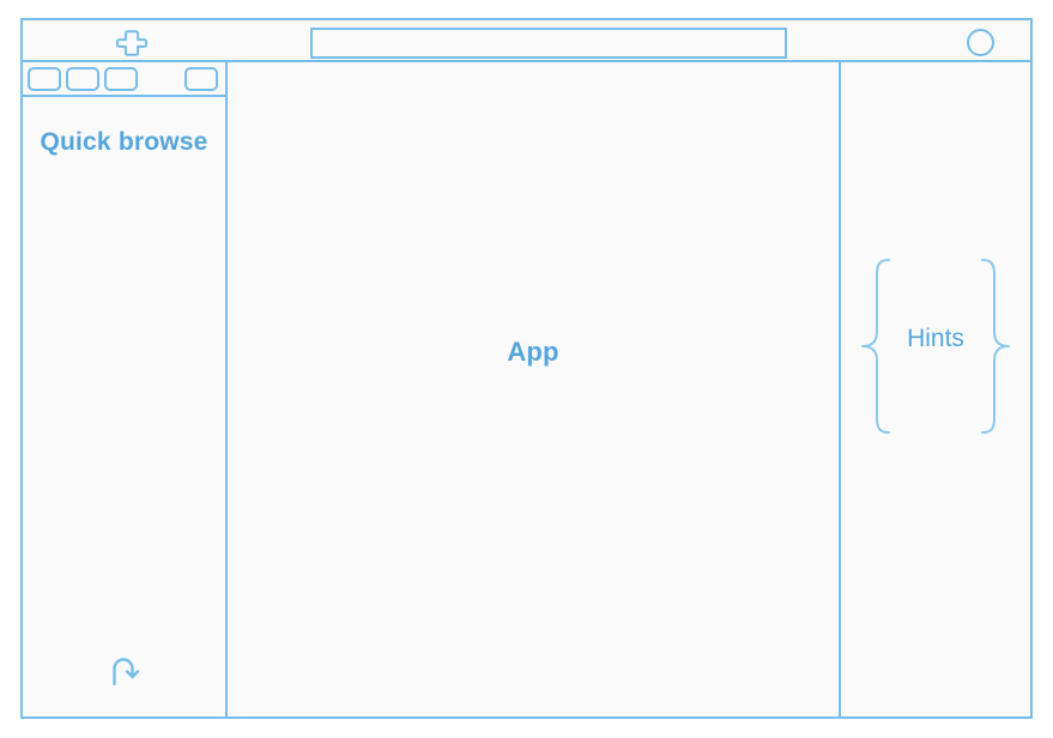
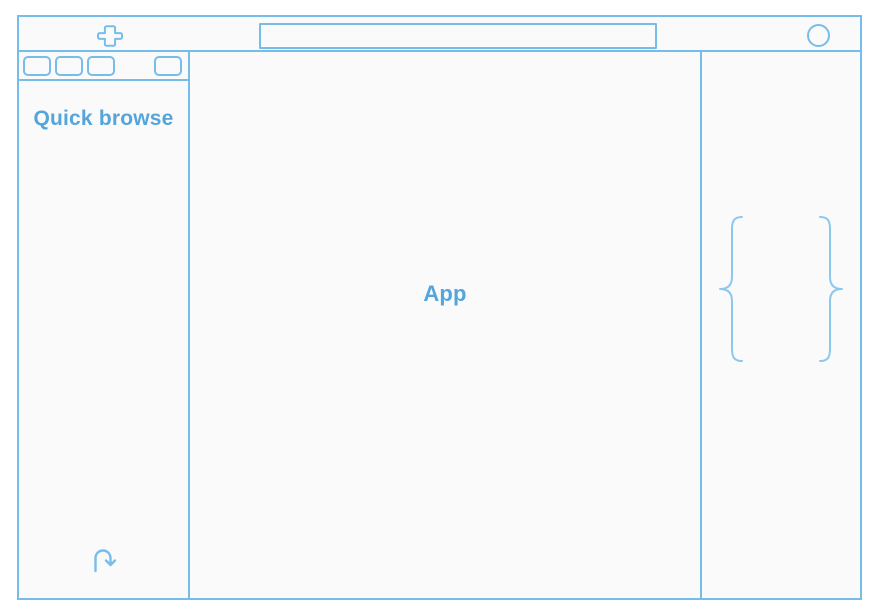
  Quick browse
  App
- Hints
